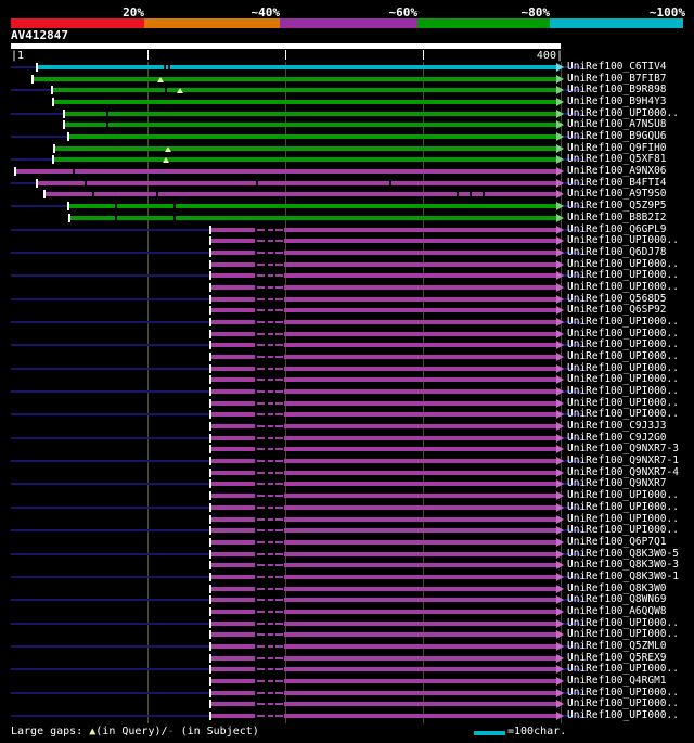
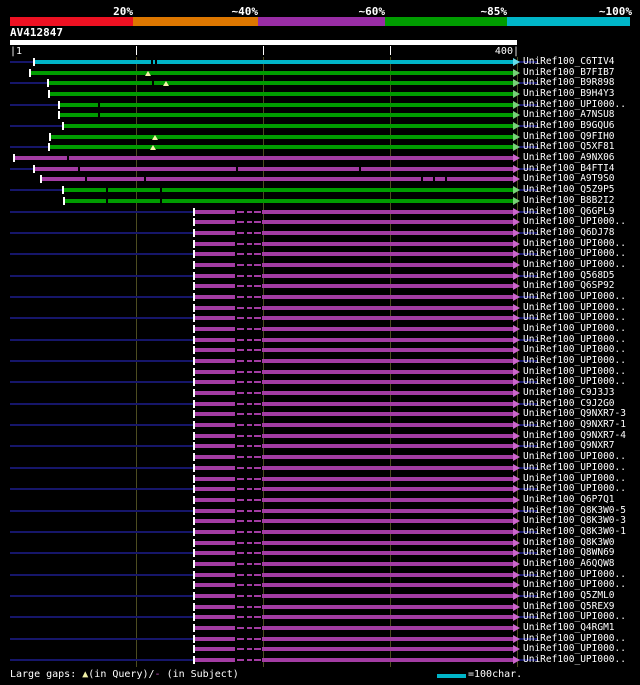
  20%
  ~40%
  ~60%
- ~80%
+ ~85%
  ~100%
  AV412847
  |1
  400|
  UniRef100_C6TIV4
  UniRef100_B7FIB7
  UniRef100_B9R898
  UniRef100_B9H4Y3
  UniRef100_UPI000..
  UniRef100_A7NSU8
  UniRef100_B9GQU6
  UniRef100_Q9FIH0
  UniRef100_Q5XF81
  UniRef100_A9NX06
  UniRef100_B4FTI4
  UniRef100_A9T9S0
  UniRef100_Q5Z9P5
  UniRef100_B8B2I2
  UniRef100_Q6GPL9
  UniRef100_UPI000..
  UniRef100_Q6DJ78
  UniRef100_UPI000..
  UniRef100_UPI000..
  UniRef100_UPI000..
  UniRef100_Q568D5
  UniRef100_Q6SP92
  UniRef100_UPI000..
  UniRef100_UPI000..
  UniRef100_UPI000..
  UniRef100_UPI000..
  UniRef100_UPI000..
  UniRef100_UPI000..
  UniRef100_UPI000..
  UniRef100_UPI000..
  UniRef100_UPI000..
  UniRef100_C9J3J3
  UniRef100_C9J2G0
  UniRef100_Q9NXR7-3
  UniRef100_Q9NXR7-1
  UniRef100_Q9NXR7-4
  UniRef100_Q9NXR7
  UniRef100_UPI000..
  UniRef100_UPI000..
  UniRef100_UPI000..
  UniRef100_UPI000..
  UniRef100_Q6P7Q1
  UniRef100_Q8K3W0-5
  UniRef100_Q8K3W0-3
  UniRef100_Q8K3W0-1
  UniRef100_Q8K3W0
  UniRef100_Q8WN69
  UniRef100_A6QQW8
  UniRef100_UPI000..
  UniRef100_UPI000..
  UniRef100_Q5ZML0
  UniRef100_Q5REX9
  UniRef100_UPI000..
  UniRef100_Q4RGM1
  UniRef100_UPI000..
  UniRef100_UPI000..
  UniRef100_UPI000..
  Large gaps: ▲(in Query)/- (in Subject)
  =100char.
